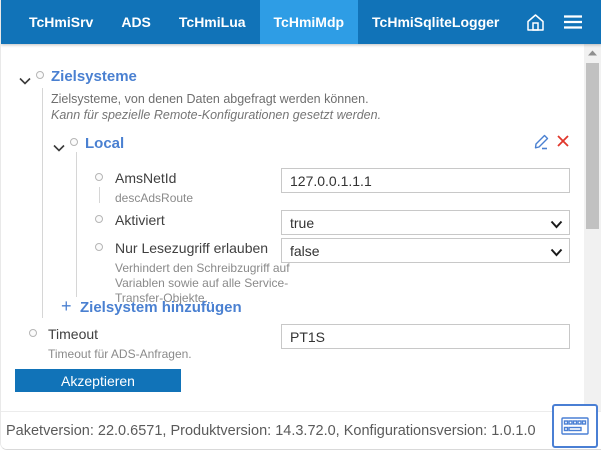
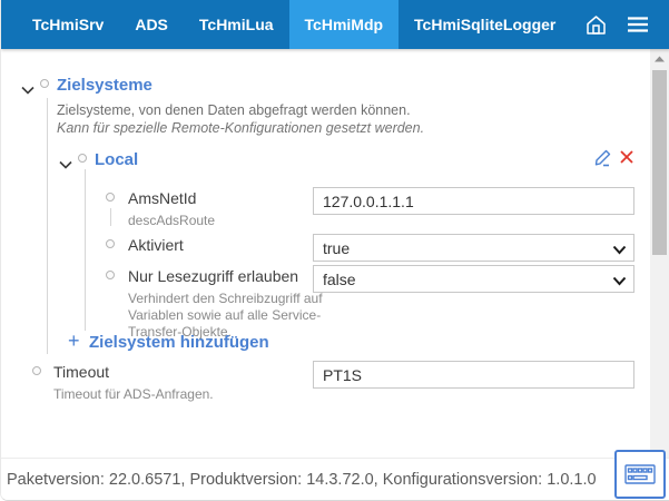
  TcHmiSrv
  ADS
  TcHmiLua
  TcHmiMdp
  TcHmiSqliteLogger
  Zielsysteme
  Zielsysteme, von denen Daten abgefragt werden können.
  Kann für spezielle Remote-Konfigurationen gesetzt werden.
  Local
  AmsNetId
  127.0.0.1.1.1
  descAdsRoute
  Aktiviert
  true
  Nur Lesezugriff erlauben
  false
  Verhindert den Schreibzugriff auf Variablen sowie auf alle Service-Transfer-Objekte.
  +
  Zielsystem hinzufügen
  Timeout
  PT1S
  Timeout für ADS-Anfragen.
- Akzeptieren
  Paketversion: 22.0.6571, Produktversion: 14.3.72.0, Konfigurationsversion: 1.0.1.0
